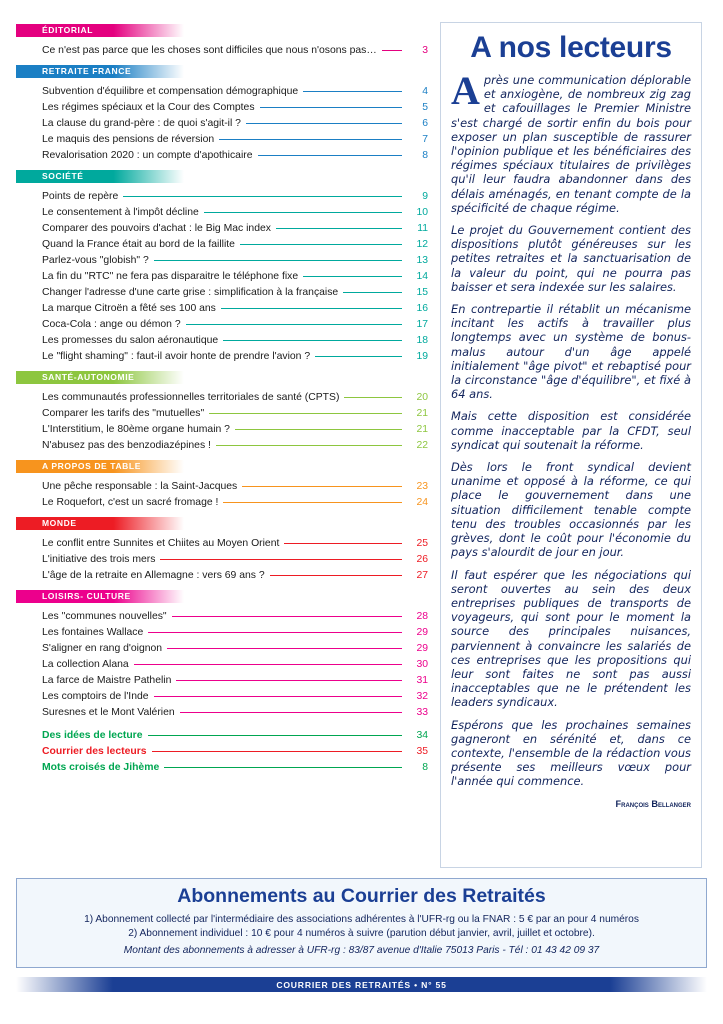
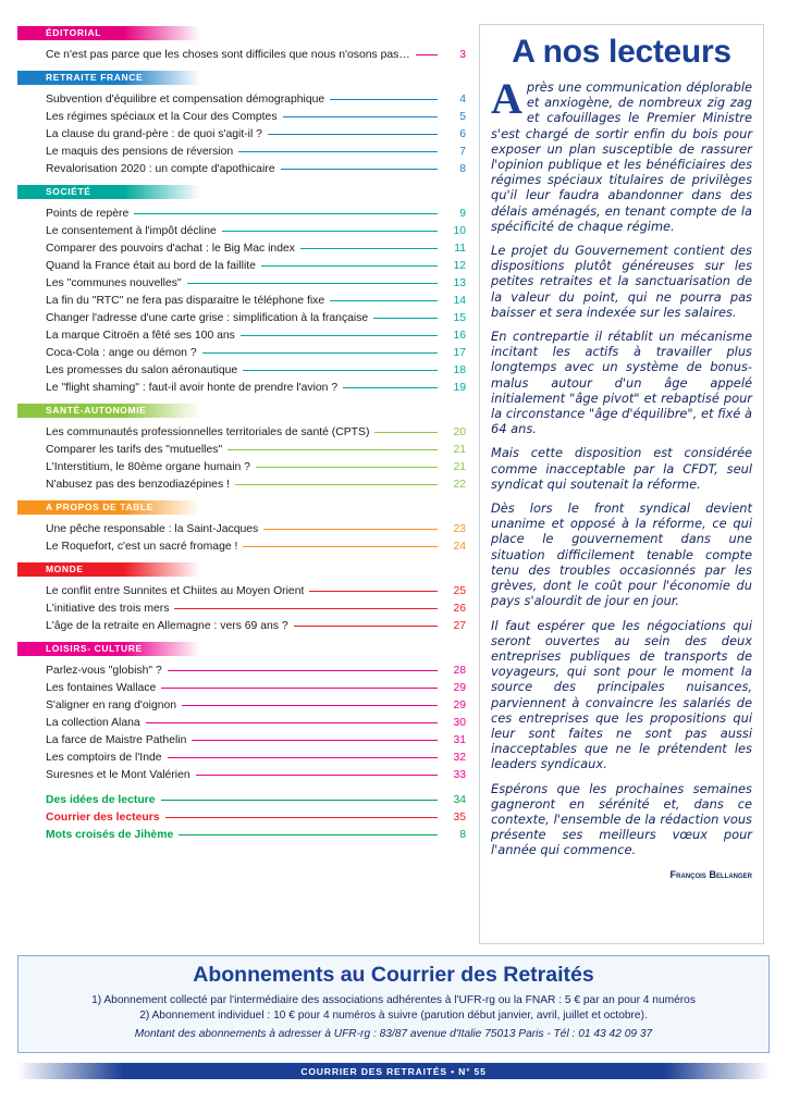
  ÉDITORIAL
  Ce n'est pas parce que les choses sont difficiles que nous n'osons pas…
  3
  RETRAITE FRANCE
  Subvention d'équilibre et compensation démographique
  4
  Les régimes spéciaux et la Cour des Comptes
  5
  La clause du grand-père : de quoi s'agit-il ?
  6
  Le maquis des pensions de réversion
  7
  Revalorisation 2020 : un compte d'apothicaire
  8
  SOCIÉTÉ
  Points de repère
  9
  Le consentement à l'impôt décline
  10
  Comparer des pouvoirs d'achat : le Big Mac index
  11
  Quand la France était au bord de la faillite
  12
- Parlez-vous "globish" ?
+ Les "communes nouvelles"
  13
  La fin du "RTC" ne fera pas disparaitre le téléphone fixe
  14
  Changer l'adresse d'une carte grise : simplification à la française
  15
  La marque Citroën a fêté ses 100 ans
  16
  Coca-Cola : ange ou démon ?
  17
  Les promesses du salon aéronautique
  18
  Le "flight shaming" : faut-il avoir honte de prendre l'avion ?
  19
  SANTÉ-AUTONOMIE
  Les communautés professionnelles territoriales de santé (CPTS)
  20
  Comparer les tarifs des "mutuelles"
  21
  L'Interstitium, le 80ème organe humain ?
  21
  N'abusez pas des benzodiazépines !
  22
  A PROPOS DE TABLE
  Une pêche responsable : la Saint-Jacques
  23
  Le Roquefort, c'est un sacré fromage !
  24
  MONDE
  Le conflit entre Sunnites et Chiites au Moyen Orient
  25
  L'initiative des trois mers
  26
  L'âge de la retraite en Allemagne : vers 69 ans ?
  27
  LOISIRS- CULTURE
- Les "communes nouvelles"
+ Parlez-vous "globish" ?
  28
  Les fontaines Wallace
  29
  S'aligner en rang d'oignon
  29
  La collection Alana
  30
  La farce de Maistre Pathelin
  31
  Les comptoirs de l'Inde
  32
  Suresnes et le Mont Valérien
  33
  Des idées de lecture
  34
  Courrier des lecteurs
  35
  Mots croisés de Jihème
  8
  A nos lecteurs
  A
  près une communication déplorable et anxiogène, de nombreux zig zag et cafouillages le Premier Ministre s'est chargé de sortir enfin du bois pour exposer un plan susceptible de rassurer l'opinion publique et les bénéficiaires des régimes spéciaux titulaires de privilèges qu'il leur faudra abandonner dans des délais aménagés, en tenant compte de la spécificité de chaque régime.
  Le projet du Gouvernement contient des dispositions plutôt généreuses sur les petites retraites et la sanctuarisation de la valeur du point, qui ne pourra pas baisser et sera indexée sur les salaires.
  En contrepartie il rétablit un mécanisme incitant les actifs à travailler plus longtemps avec un système de bonus-malus autour d'un âge appelé initialement "âge pivot" et rebaptisé pour la circonstance "âge d'équilibre", et fixé à 64 ans.
  Mais cette disposition est considérée comme inacceptable par la CFDT, seul syndicat qui soutenait la réforme.
  Dès lors le front syndical devient unanime et opposé à la réforme, ce qui place le gouvernement dans une situation difficilement tenable compte tenu des troubles occasionnés par les grèves, dont le coût pour l'économie du pays s'alourdit de jour en jour.
  Il faut espérer que les négociations qui seront ouvertes au sein des deux entreprises publiques de transports de voyageurs, qui sont pour le moment la source des principales nuisances, parviennent à convaincre les salariés de ces entreprises que les propositions qui leur sont faites ne sont pas aussi inacceptables que ne le prétendent les leaders syndicaux.
  Espérons que les prochaines semaines gagneront en sérénité et, dans ce contexte, l'ensemble de la rédaction vous présente ses meilleurs vœux pour l'année qui commence.
  François Bellanger
  Abonnements au Courrier des Retraités
  1) Abonnement collecté par l'intermédiaire des associations adhérentes à l'UFR-rg ou la FNAR : 5 € par an pour 4 numéros
  2) Abonnement individuel : 10 € pour 4 numéros à suivre (parution début janvier, avril, juillet et octobre).
  Montant des abonnements à adresser à UFR-rg : 83/87 avenue d'Italie 75013 Paris - Tél : 01 43 42 09 37
  COURRIER DES RETRAITÉS • N° 55
